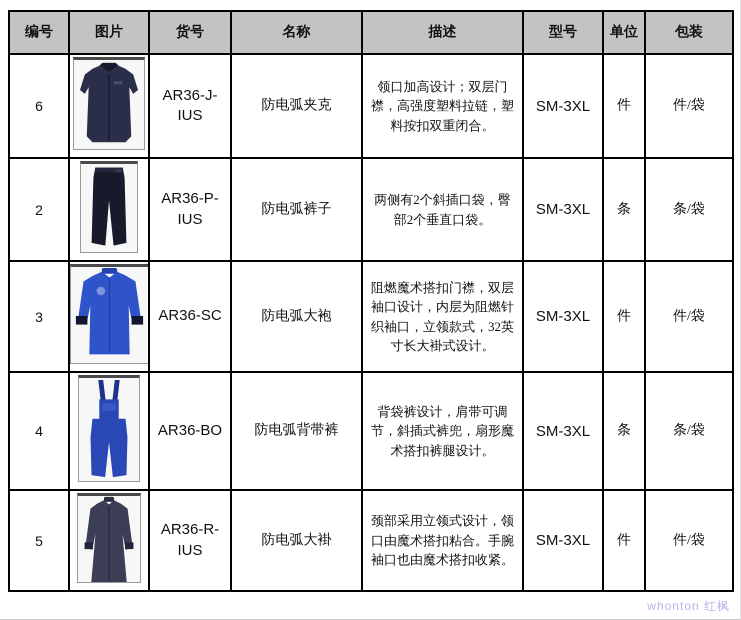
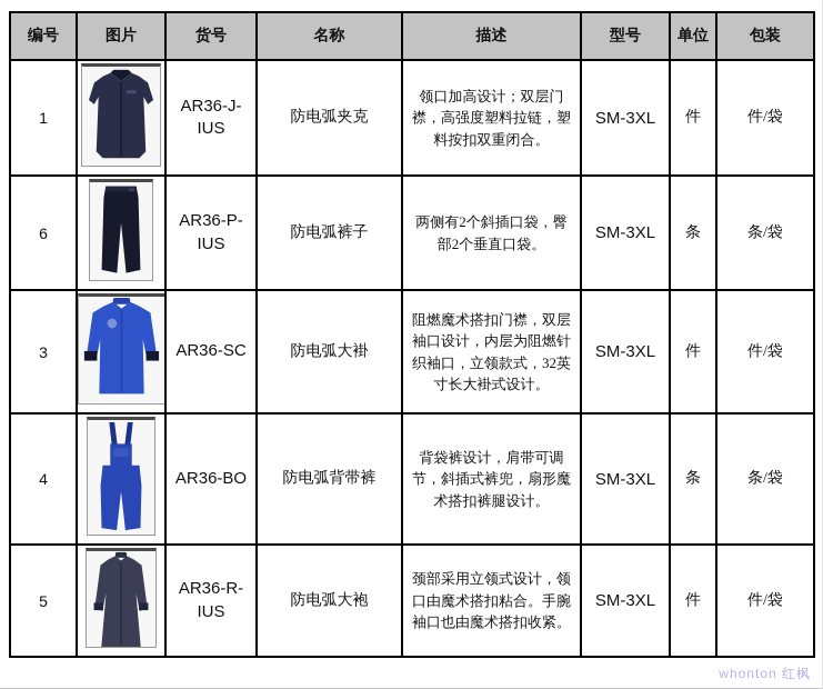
  编号	图片	货号	名称	描述	型号	单位	包装
- 6		AR36-J-IUS	防电弧夹克	领口加高设计；双层门襟，高强度塑料拉链，塑料按扣双重闭合。	SM-3XL	件	件/袋
+ 1		AR36-J-IUS	防电弧夹克	领口加高设计；双层门襟，高强度塑料拉链，塑料按扣双重闭合。	SM-3XL	件	件/袋
- 2		AR36-P-IUS	防电弧裤子	两侧有2个斜插口袋，臀部2个垂直口袋。	SM-3XL	条	条/袋
+ 6		AR36-P-IUS	防电弧裤子	两侧有2个斜插口袋，臀部2个垂直口袋。	SM-3XL	条	条/袋
- 3		AR36-SC	防电弧大袍	阻燃魔术搭扣门襟，双层袖口设计，内层为阻燃针织袖口，立领款式，32英寸长大褂式设计。	SM-3XL	件	件/袋
+ 3		AR36-SC	防电弧大褂	阻燃魔术搭扣门襟，双层袖口设计，内层为阻燃针织袖口，立领款式，32英寸长大褂式设计。	SM-3XL	件	件/袋
  4		AR36-BO	防电弧背带裤	背袋裤设计，肩带可调节，斜插式裤兜，扇形魔术搭扣裤腿设计。	SM-3XL	条	条/袋
- 5		AR36-R-IUS	防电弧大褂	颈部采用立领式设计，领口由魔术搭扣粘合。手腕袖口也由魔术搭扣收紧。	SM-3XL	件	件/袋
+ 5		AR36-R-IUS	防电弧大袍	颈部采用立领式设计，领口由魔术搭扣粘合。手腕袖口也由魔术搭扣收紧。	SM-3XL	件	件/袋
  whonton 红枫
